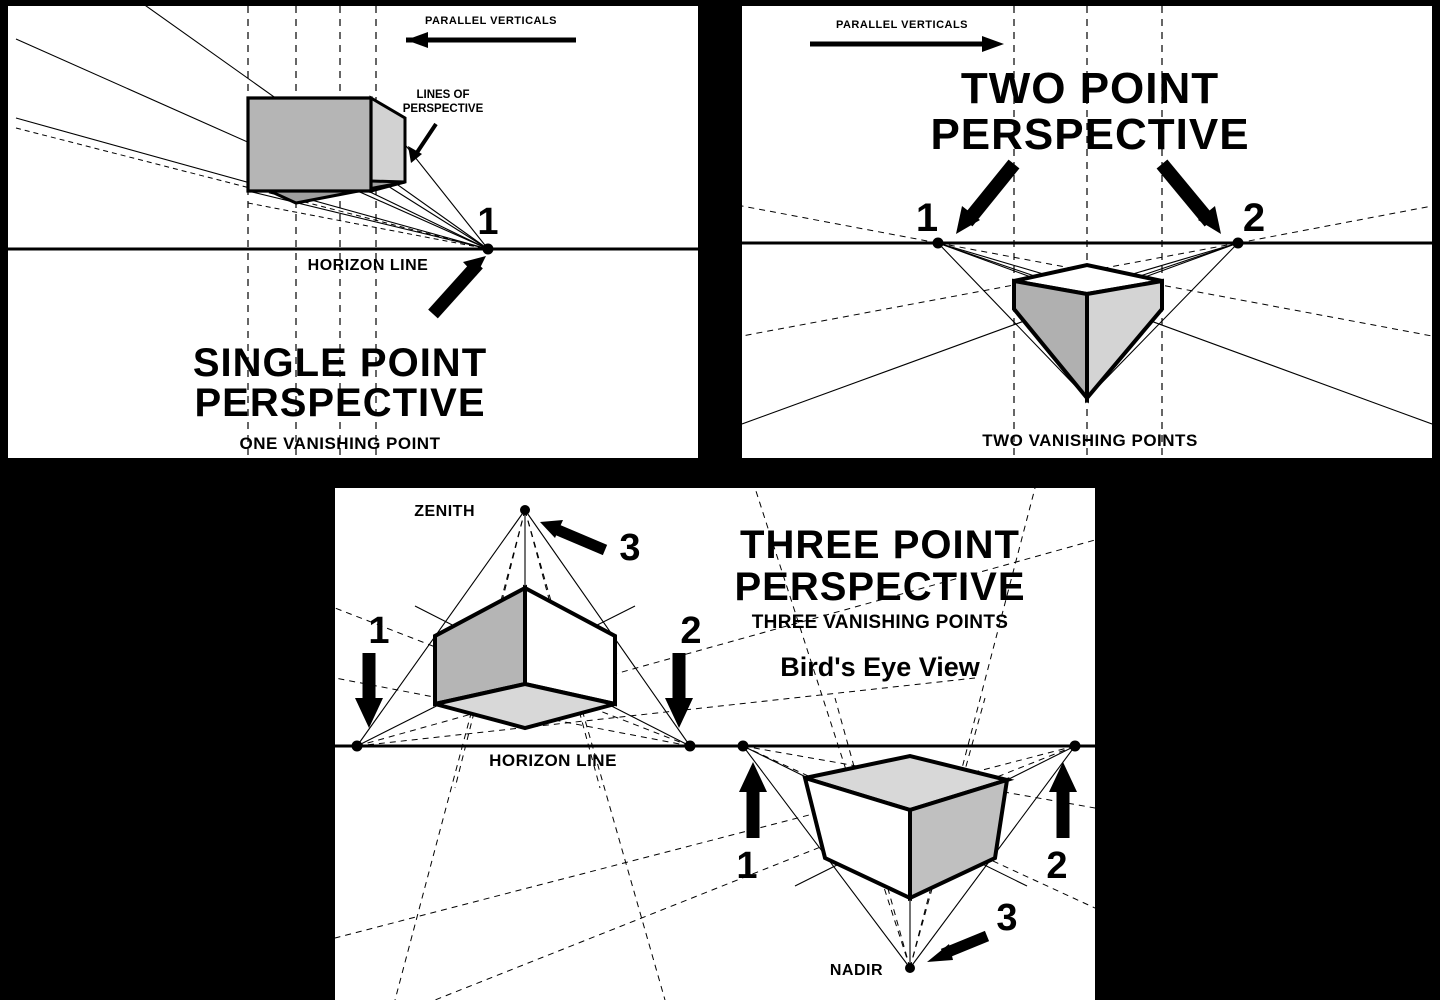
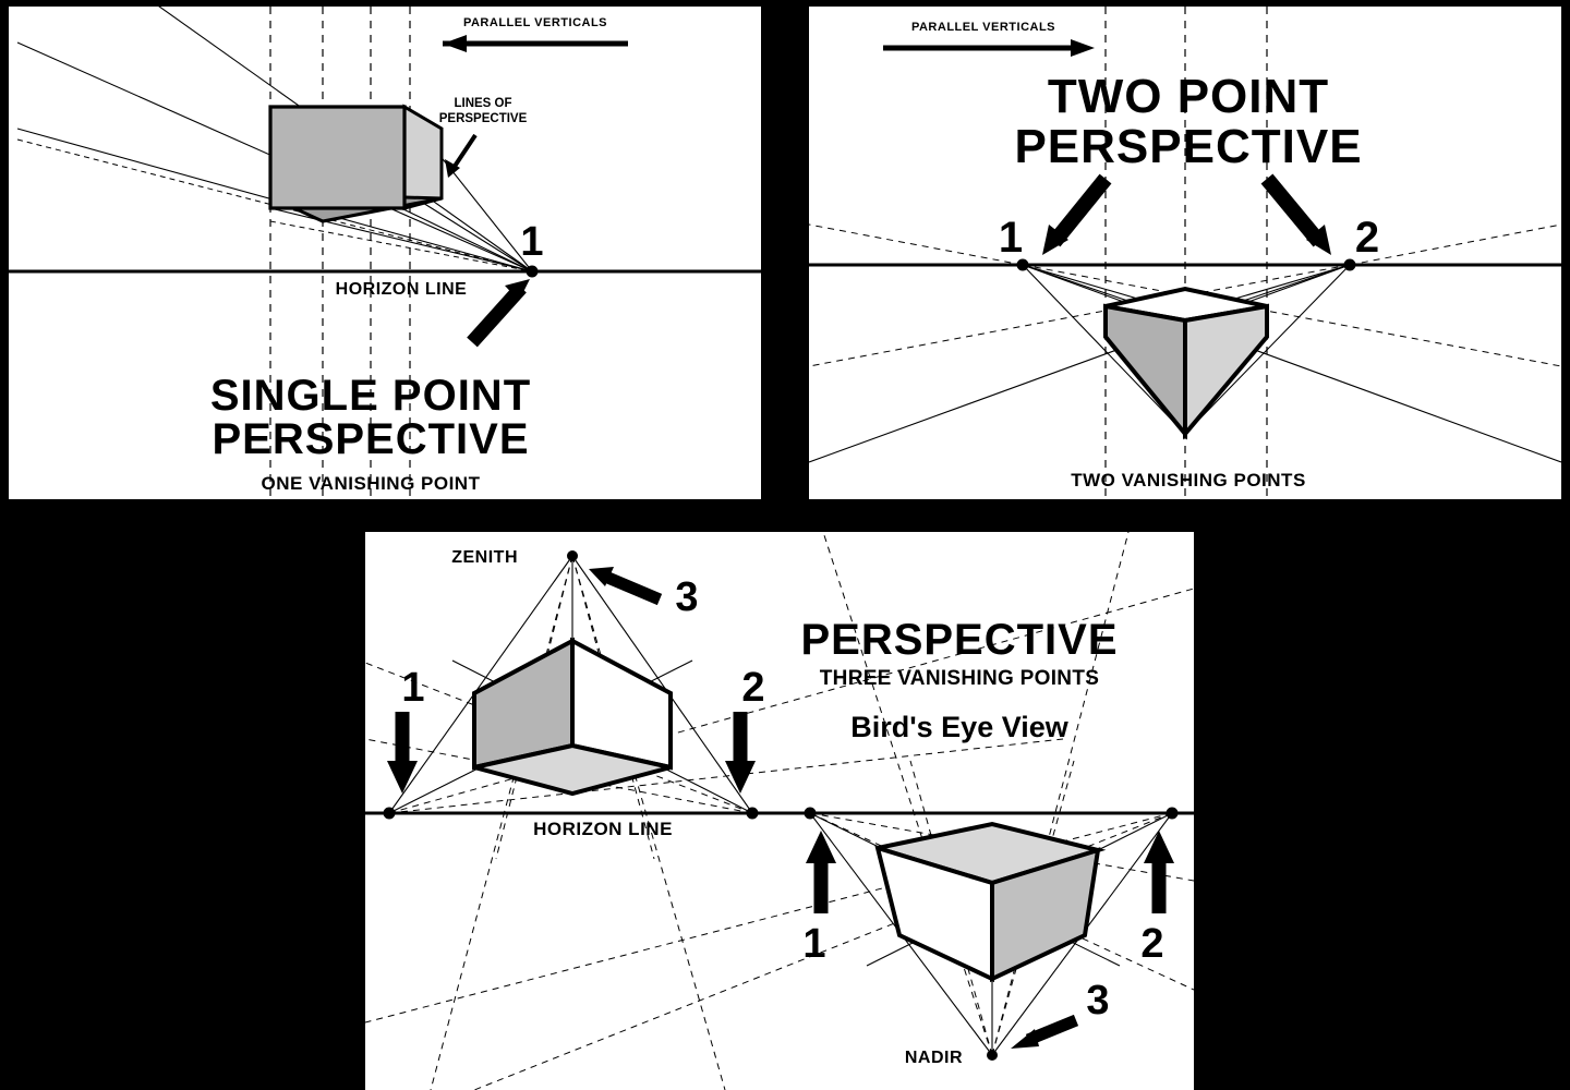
  PARALLEL VERTICALS
  LINES OF
  PERSPECTIVE
  1
  HORIZON LINE
  SINGLE POINT
  PERSPECTIVE
  ONE VANISHING POINT
  PARALLEL VERTICALS
  TWO POINT
  PERSPECTIVE
  1
  2
  TWO VANISHING POINTS
  ZENITH
  3
  1
  2
  1
  2
  NADIR
  3
- THREE POINT
  PERSPECTIVE
  THREE VANISHING POINTS
  Bird's Eye View
  HORIZON LINE
